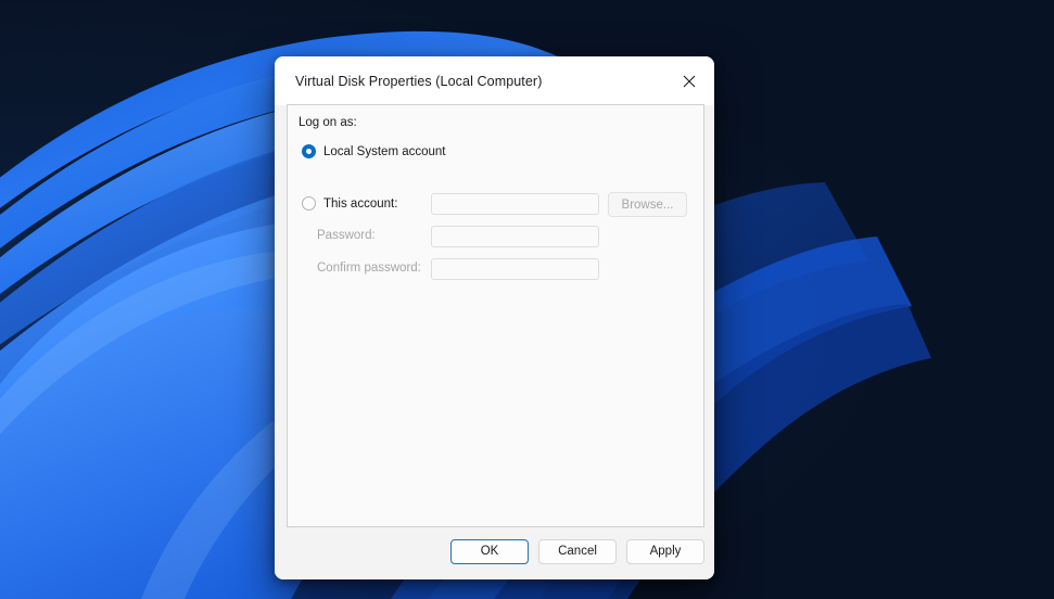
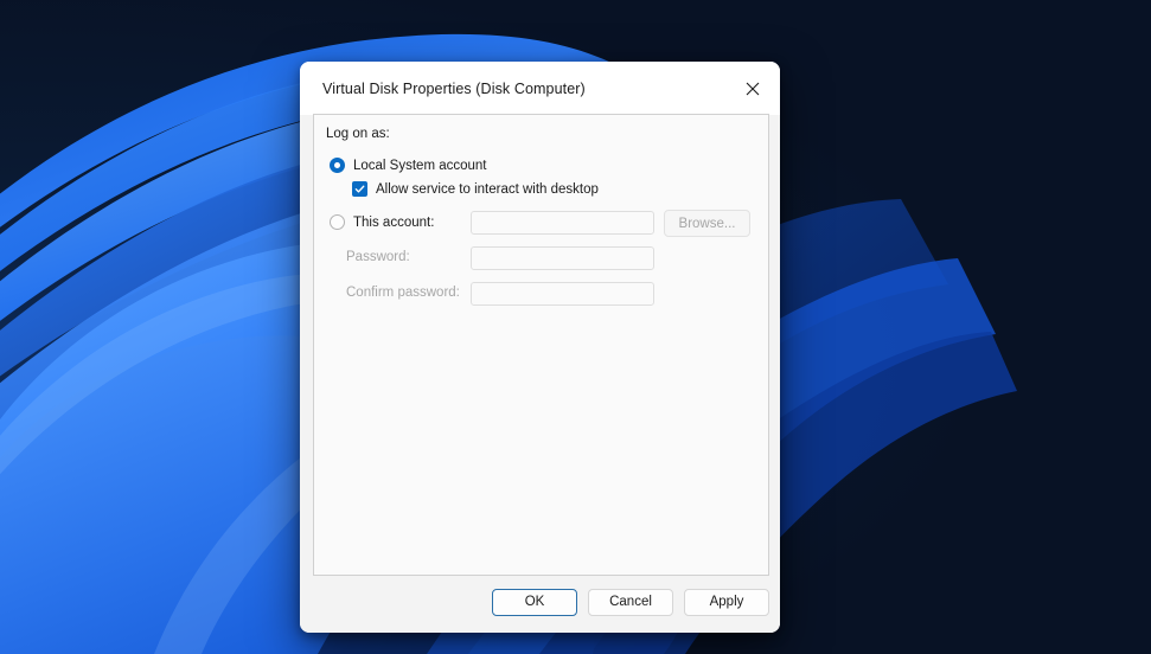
- Virtual Disk Properties (Local Computer)
+ Virtual Disk Properties (Disk Computer)
  Log on as:
  Local System account
+ Allow service to interact with desktop
  This account:
  Browse...
  Password:
  Confirm password:
  OK
  Cancel
  Apply
